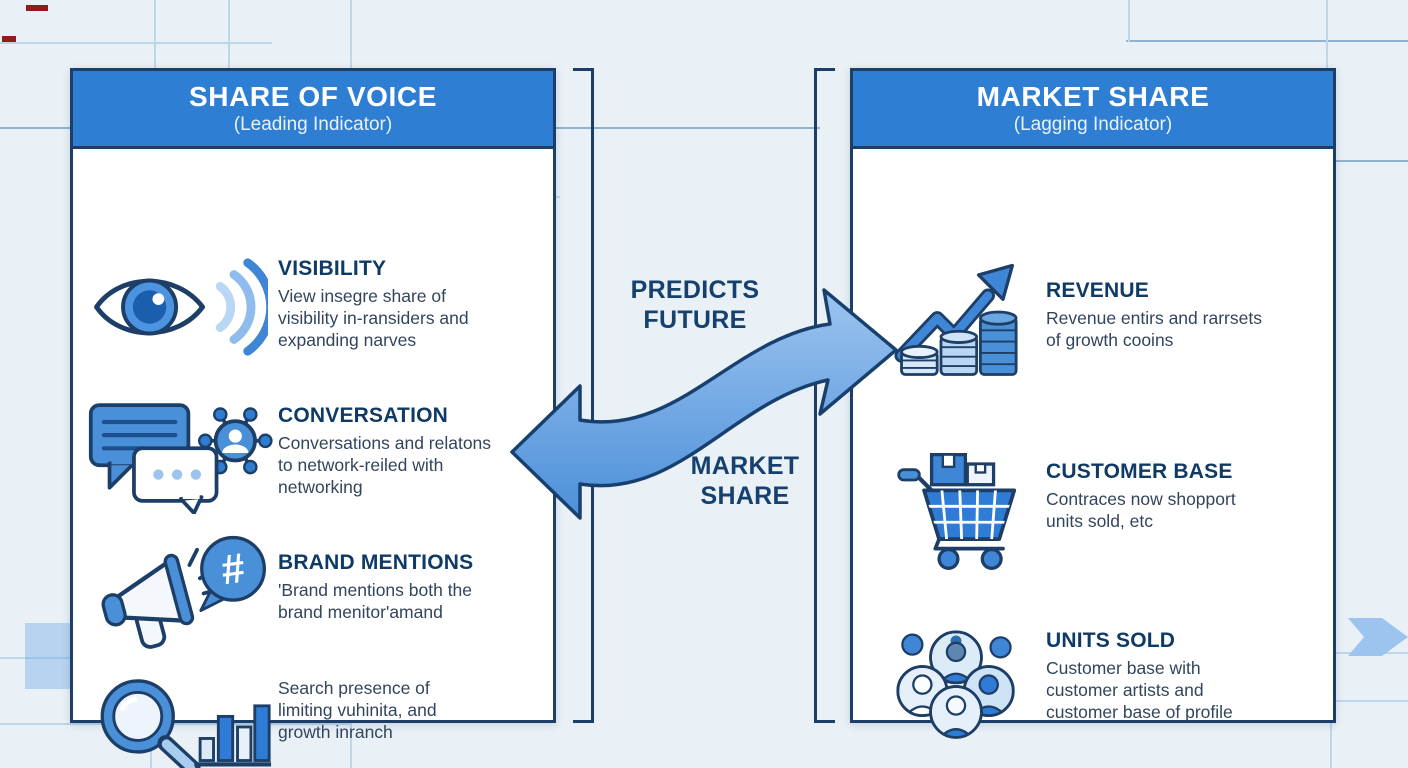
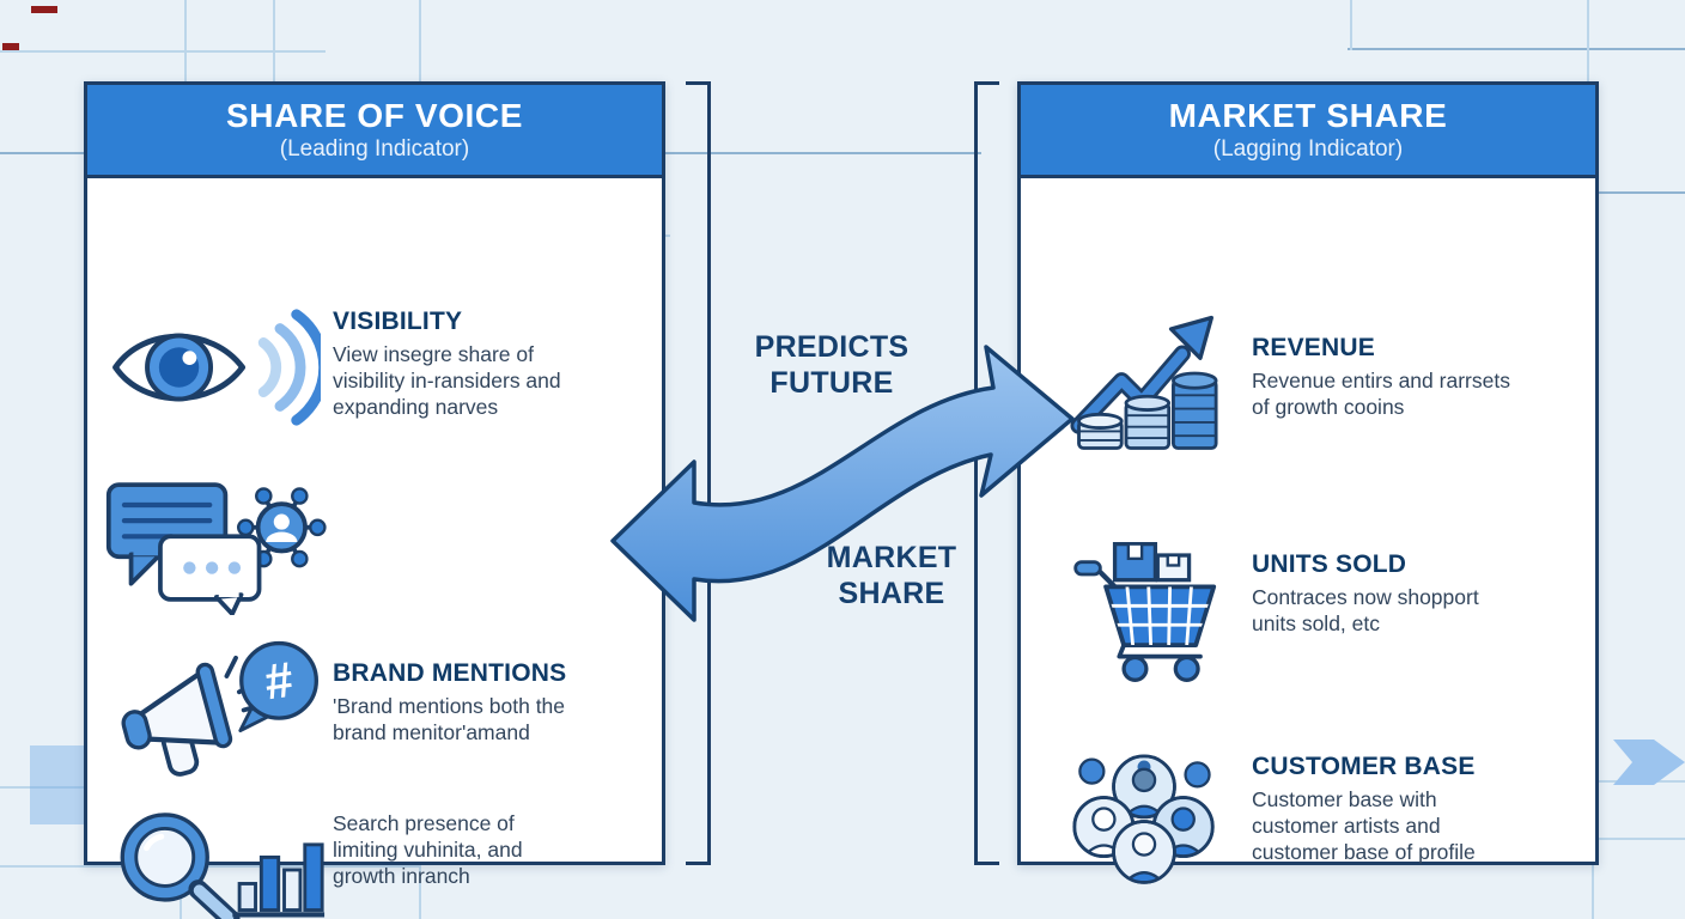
  SHARE OF VOICE
  (Leading Indicator)
  VISIBILITY
  View insegre share of
  visibility in-ransiders and
  expanding narves
- CONVERSATION
- Conversations and relatons
- to network-reiled with
- networking
  BRAND MENTIONS
  'Brand mentions both the
  brand menitor'amand
  Search presence of
  limiting vuhinita, and
  growth inranch
  MARKET SHARE
  (Lagging Indicator)
  REVENUE
  Revenue entirs and rarrsets
  of growth cooins
- CUSTOMER BASE
+ UNITS SOLD
  Contraces now shopport
  units sold, etc
- UNITS SOLD
+ CUSTOMER BASE
  Customer base with
  customer artists and
  customer base of profile
  PREDICTS FUTURE
  MARKET SHARE
